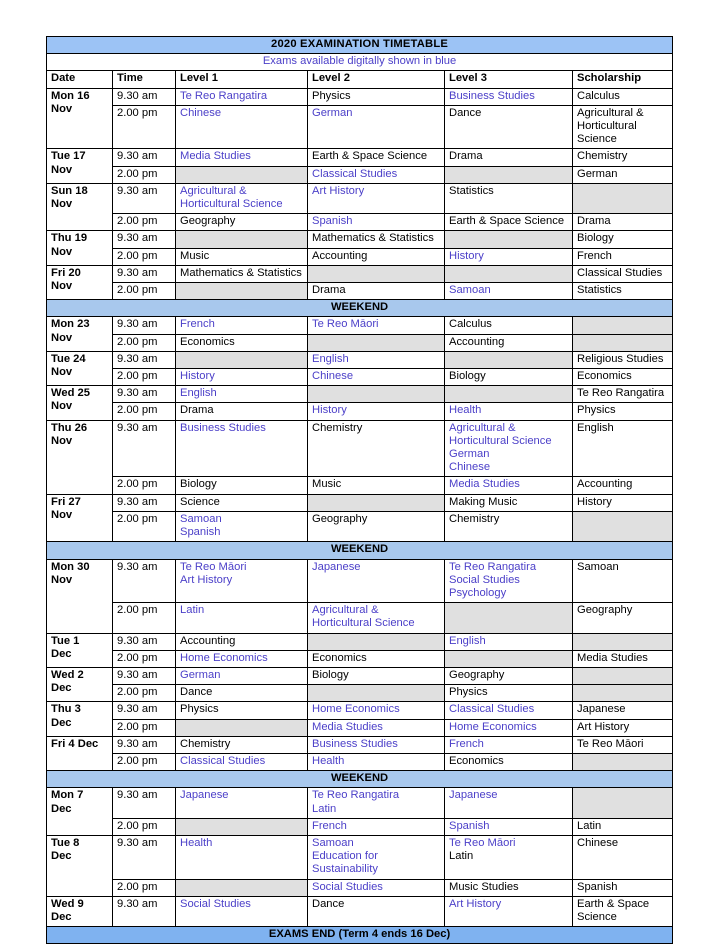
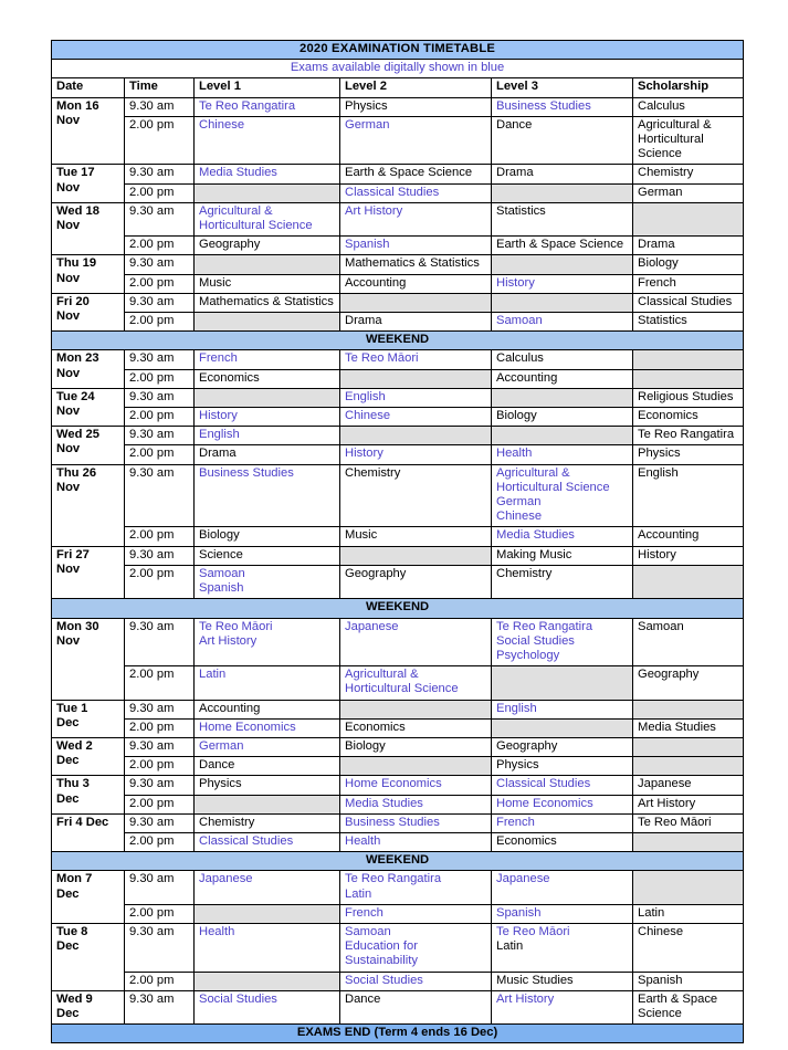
  2020 EXAMINATION TIMETABLE
  Exams available digitally shown in blue
  Date	Time	Level 1	Level 2	Level 3	Scholarship
  Mon 16 Nov	9.30 am	Te Reo Rangatira	Physics	Business Studies	Calculus
  2.00 pm	Chinese	German	Dance	Agricultural & Horticultural Science
  Tue 17 Nov	9.30 am	Media Studies	Earth & Space Science	Drama	Chemistry
  2.00 pm		Classical Studies		German
- Sun 18 Nov	9.30 am	Agricultural & Horticultural Science	Art History	Statistics
+ Wed 18 Nov	9.30 am	Agricultural & Horticultural Science	Art History	Statistics
  2.00 pm	Geography	Spanish	Earth & Space Science	Drama
  Thu 19 Nov	9.30 am		Mathematics & Statistics		Biology
  2.00 pm	Music	Accounting	History	French
  Fri 20 Nov	9.30 am	Mathematics & Statistics			Classical Studies
  2.00 pm		Drama	Samoan	Statistics
  WEEKEND
  Mon 23 Nov	9.30 am	French	Te Reo Māori	Calculus
  2.00 pm	Economics		Accounting
  Tue 24 Nov	9.30 am		English		Religious Studies
  2.00 pm	History	Chinese	Biology	Economics
  Wed 25 Nov	9.30 am	English			Te Reo Rangatira
  2.00 pm	Drama	History	Health	Physics
  Thu 26 Nov	9.30 am	Business Studies	Chemistry	Agricultural & Horticultural ScienceGermanChinese	English
  2.00 pm	Biology	Music	Media Studies	Accounting
  Fri 27 Nov	9.30 am	Science		Making Music	History
  2.00 pm	SamoanSpanish	Geography	Chemistry
  WEEKEND
  Mon 30 Nov	9.30 am	Te Reo MāoriArt History	Japanese	Te Reo RangatiraSocial StudiesPsychology	Samoan
  2.00 pm	Latin	Agricultural & Horticultural Science		Geography
  Tue 1 Dec	9.30 am	Accounting		English
  2.00 pm	Home Economics	Economics		Media Studies
  Wed 2 Dec	9.30 am	German	Biology	Geography
  2.00 pm	Dance		Physics
  Thu 3 Dec	9.30 am	Physics	Home Economics	Classical Studies	Japanese
  2.00 pm		Media Studies	Home Economics	Art History
  Fri 4 Dec	9.30 am	Chemistry	Business Studies	French	Te Reo Māori
  2.00 pm	Classical Studies	Health	Economics
  WEEKEND
  Mon 7 Dec	9.30 am	Japanese	Te Reo RangatiraLatin	Japanese
  2.00 pm		French	Spanish	Latin
  Tue 8 Dec	9.30 am	Health	SamoanEducation for Sustainability	Te Reo MāoriLatin	Chinese
  2.00 pm		Social Studies	Music Studies	Spanish
  Wed 9 Dec	9.30 am	Social Studies	Dance	Art History	Earth & Space Science
  EXAMS END (Term 4 ends 16 Dec)
